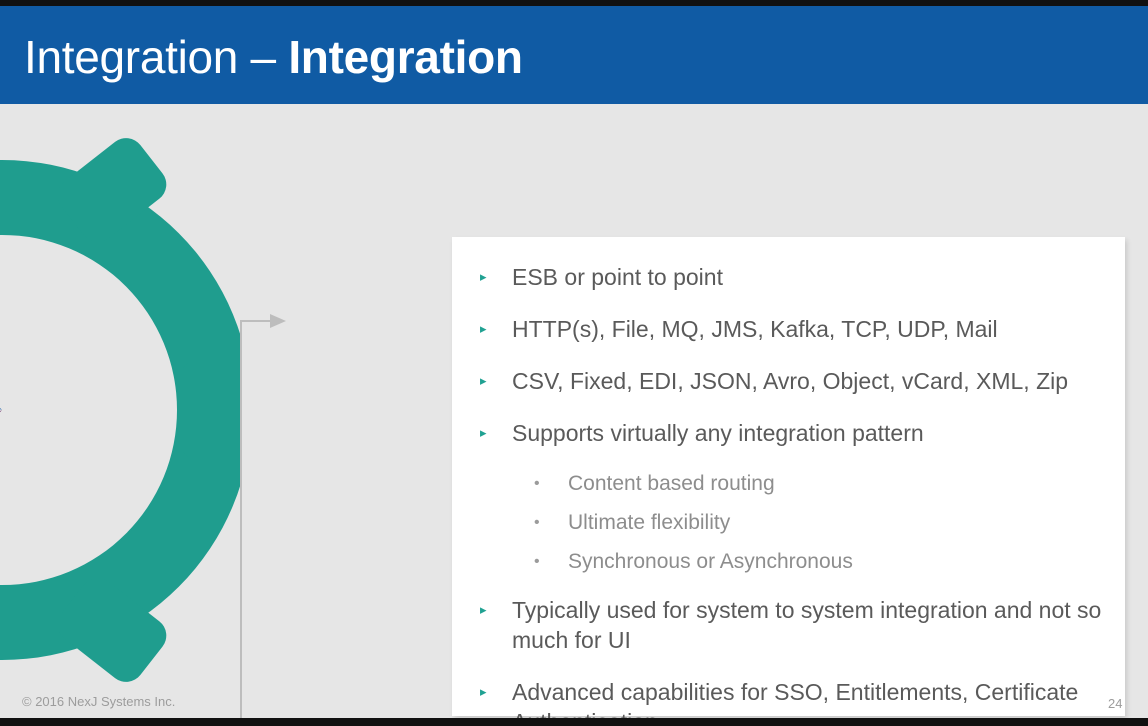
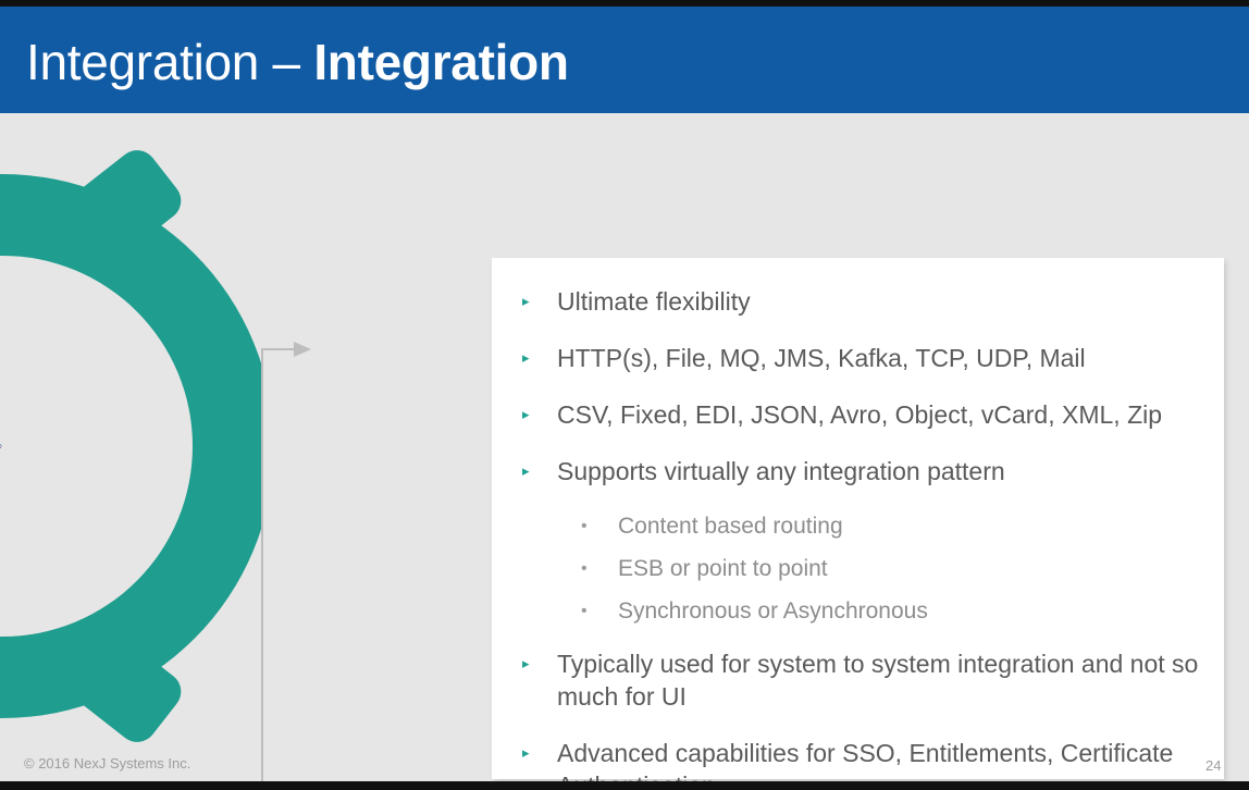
  Integration – Integration
  ▸
- ESB or point to point
+ Ultimate flexibility
  ▸
  HTTP(s), File, MQ, JMS, Kafka, TCP, UDP, Mail
  ▸
  CSV, Fixed, EDI, JSON, Avro, Object, vCard, XML, Zip
  ▸
  Supports virtually any integration pattern
  •
  Content based routing
  •
- Ultimate flexibility
+ ESB or point to point
  •
  Synchronous or Asynchronous
  ▸
  Typically used for system to system integration and not so much for UI
  ▸
  Advanced capabilities for SSO, Entitlements, Certificate
  © 2016 NexJ Systems Inc.
  24
